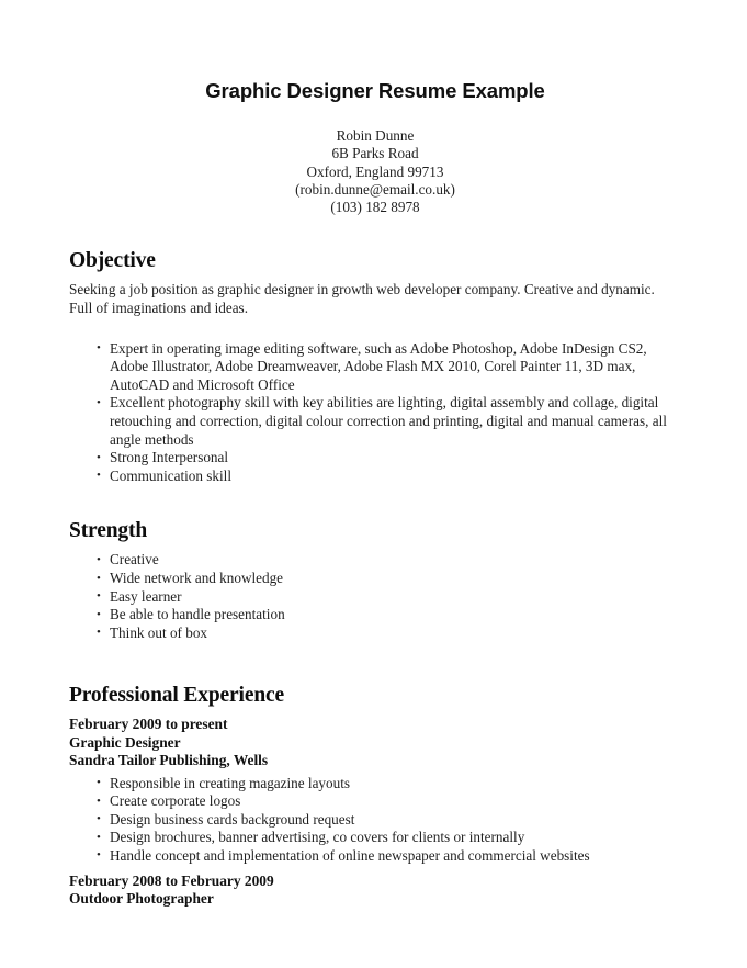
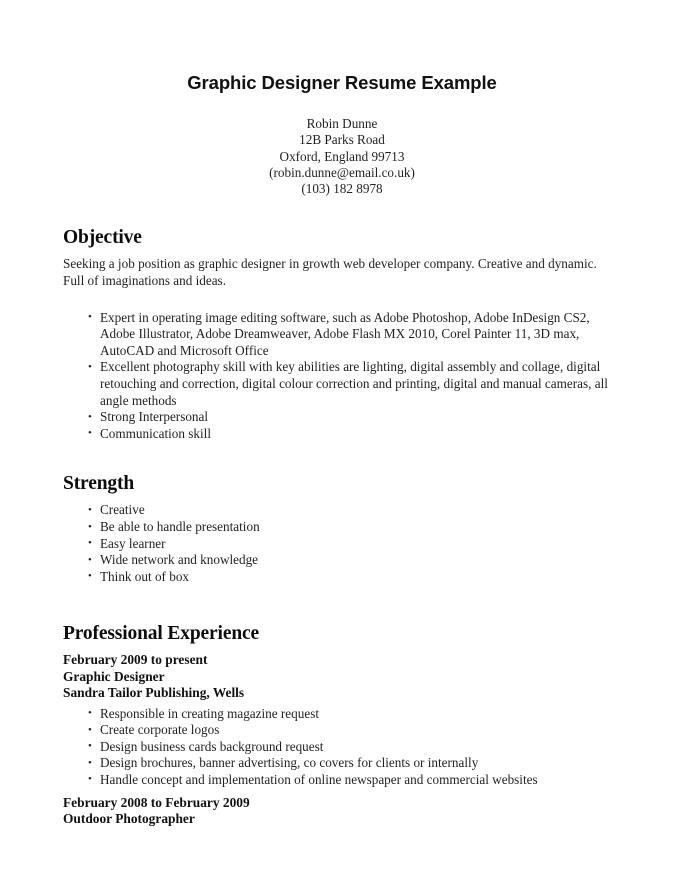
  Graphic Designer Resume Example
  Robin Dunne
- 6B Parks Road
+ 12B Parks Road
  Oxford, England 99713
  (robin.dunne@email.co.uk)
  (103) 182 8978
  Objective
  Seeking a job position as graphic designer in growth web developer company. Creative and dynamic. Full of imaginations and ideas.
  Expert in operating image editing software, such as Adobe Photoshop, Adobe InDesign CS2, Adobe Illustrator, Adobe Dreamweaver, Adobe Flash MX 2010, Corel Painter 11, 3D max, AutoCAD and Microsoft Office
  Excellent photography skill with key abilities are lighting, digital assembly and collage, digital retouching and correction, digital colour correction and printing, digital and manual cameras, all angle methods
  Strong Interpersonal
  Communication skill
  Strength
  Creative
- Wide network and knowledge
+ Be able to handle presentation
  Easy learner
- Be able to handle presentation
+ Wide network and knowledge
  Think out of box
  Professional Experience
  February 2009 to present
  Graphic Designer
  Sandra Tailor Publishing, Wells
- Responsible in creating magazine layouts
+ Responsible in creating magazine request
  Create corporate logos
  Design business cards background request
  Design brochures, banner advertising, co covers for clients or internally
  Handle concept and implementation of online newspaper and commercial websites
  February 2008 to February 2009
  Outdoor Photographer
